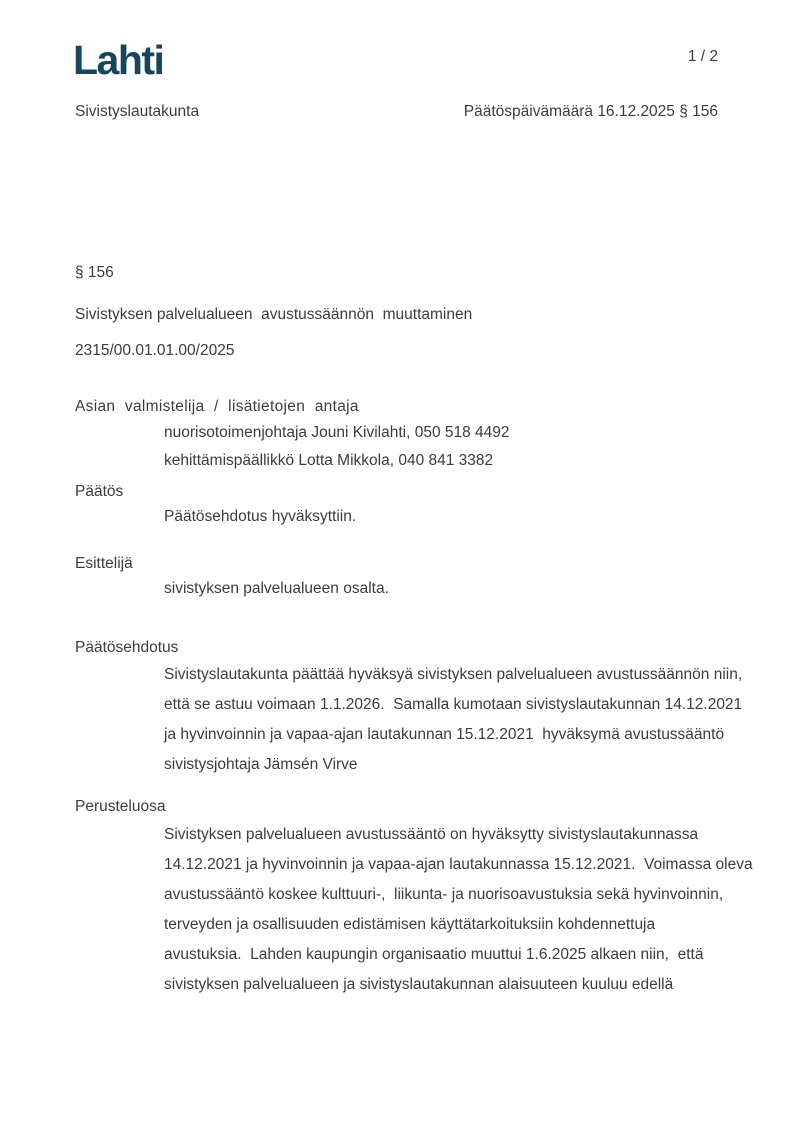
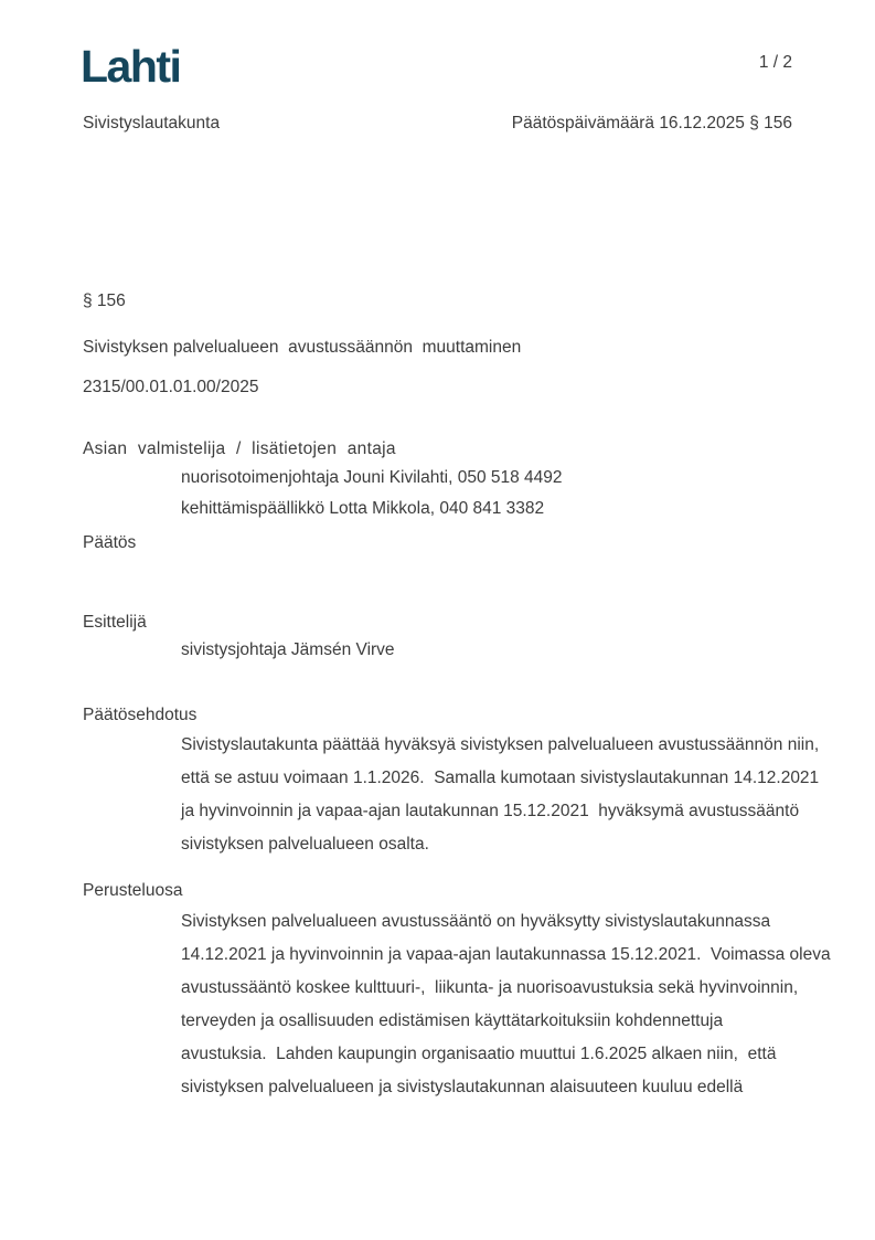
  Lahti
  1 / 2
  Sivistyslautakunta
  Päätöspäivämäärä 16.12.2025 § 156
  § 156
  Sivistyksen palvelualueen avustussäännön muuttaminen
  2315/00.01.01.00/2025
  Asian valmistelija / lisätietojen antaja
  nuorisotoimenjohtaja Jouni Kivilahti, 050 518 4492
  kehittämispäällikkö Lotta Mikkola, 040 841 3382
  Päätös
- Päätösehdotus hyväksyttiin.
  Esittelijä
- sivistyksen palvelualueen osalta.
+ sivistysjohtaja Jämsén Virve
  Päätösehdotus
  Sivistyslautakunta päättää hyväksyä sivistyksen palvelualueen avustussäännön niin,
  että se astuu voimaan 1.1.2026. Samalla kumotaan sivistyslautakunnan 14.12.2021
  ja hyvinvoinnin ja vapaa-ajan lautakunnan 15.12.2021 hyväksymä avustussääntö
- sivistysjohtaja Jämsén Virve
+ sivistyksen palvelualueen osalta.
  Perusteluosa
  Sivistyksen palvelualueen avustussääntö on hyväksytty sivistyslautakunnassa
  14.12.2021 ja hyvinvoinnin ja vapaa-ajan lautakunnassa 15.12.2021. Voimassa oleva
  avustussääntö koskee kulttuuri-, liikunta- ja nuorisoavustuksia sekä hyvinvoinnin,
  terveyden ja osallisuuden edistämisen käyttätarkoituksiin kohdennettuja
  avustuksia. Lahden kaupungin organisaatio muuttui 1.6.2025 alkaen niin, että
  sivistyksen palvelualueen ja sivistyslautakunnan alaisuuteen kuuluu edellä
